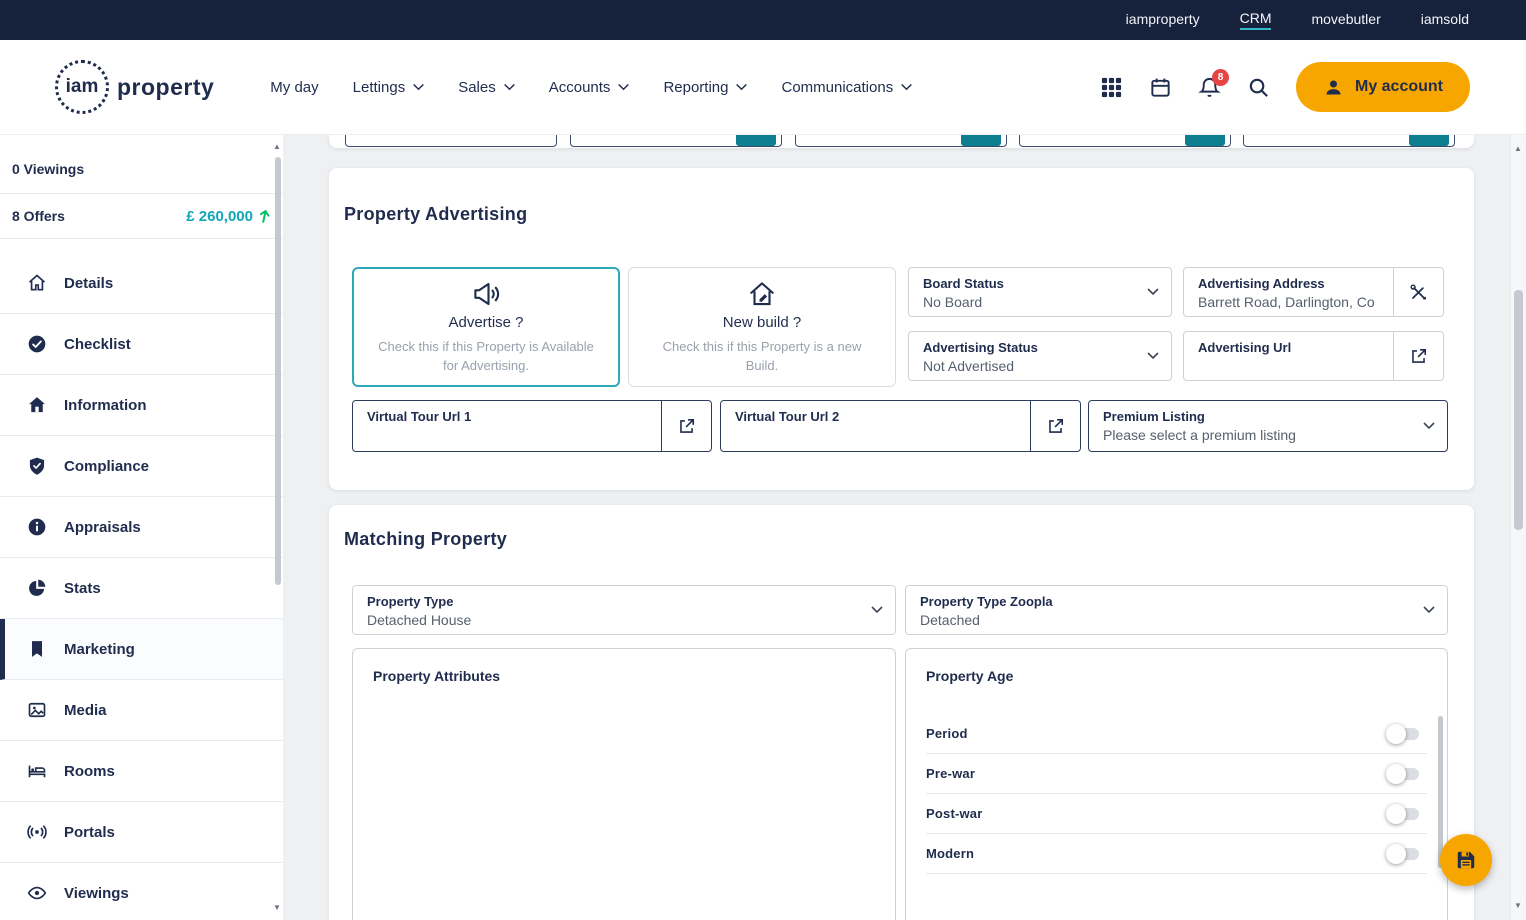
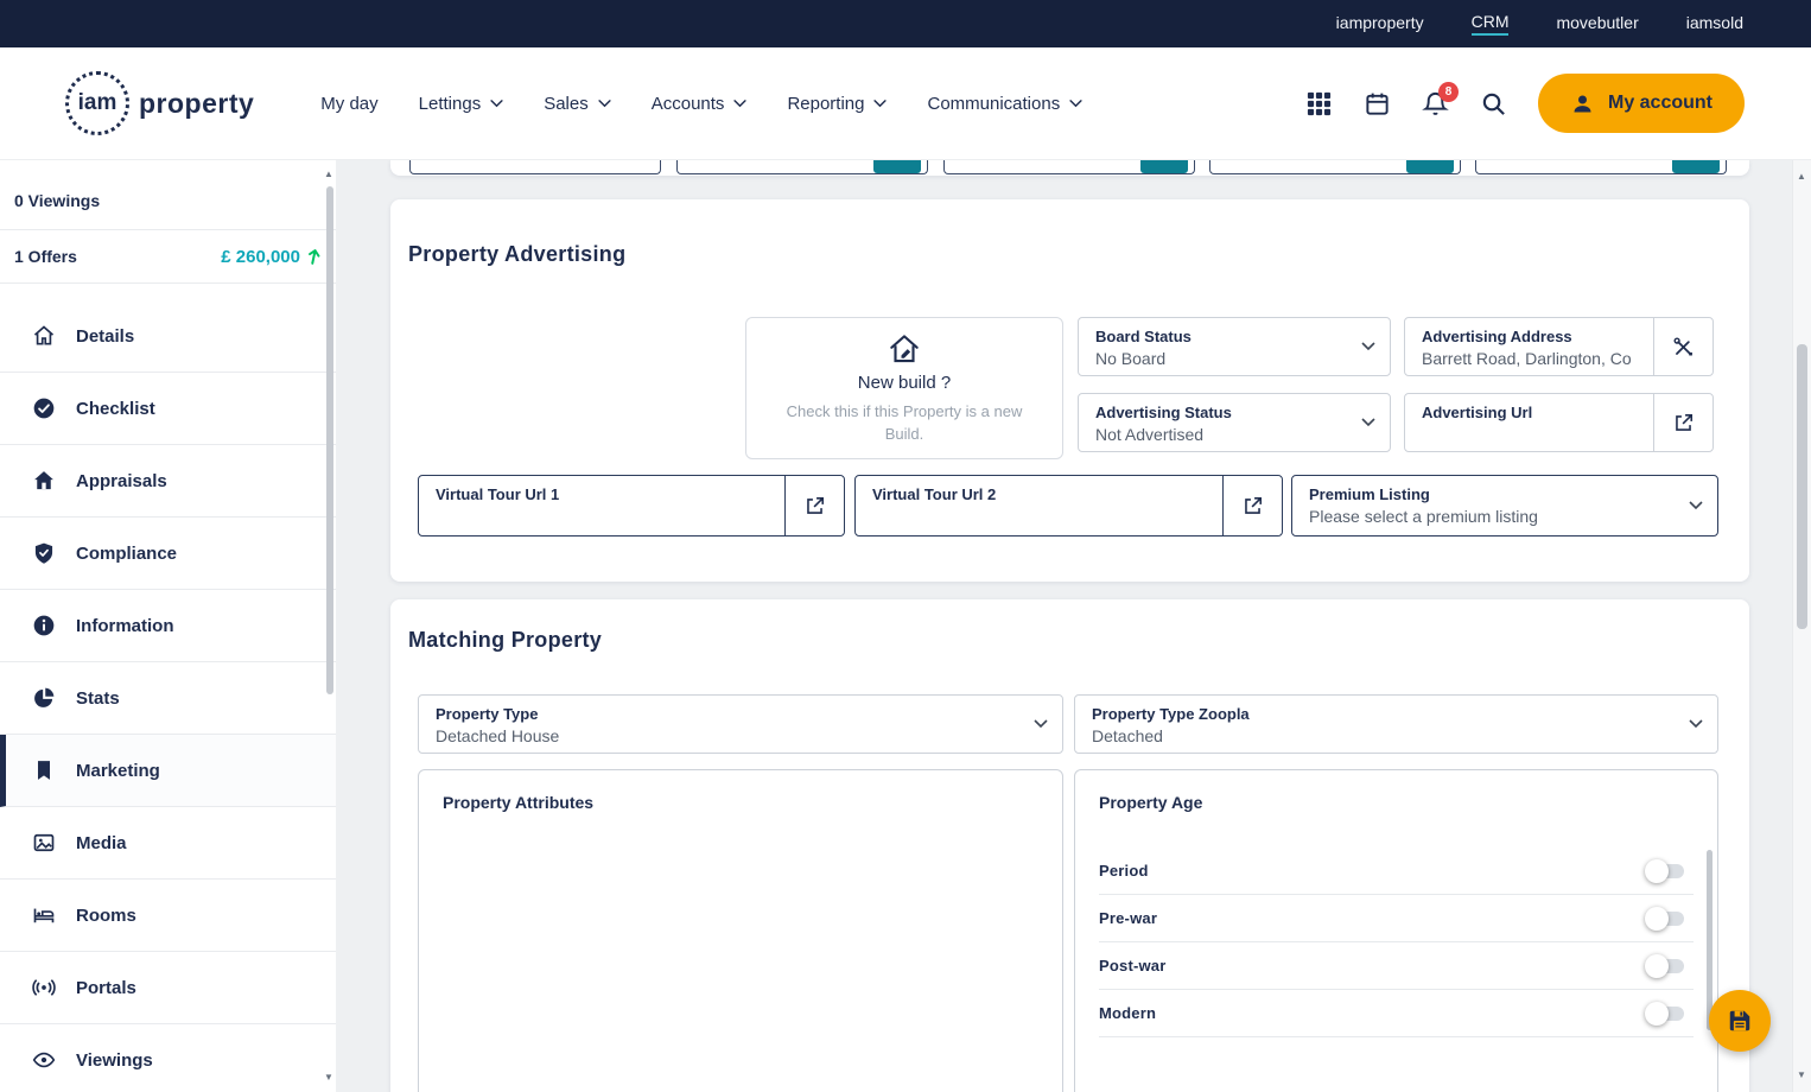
  iamproperty
  CRM
  movebutler
  iamsold
  iam
  property
  My day
  Lettings
  Sales
  Accounts
  Reporting
  Communications
  8
  My account
  0 Viewings
- 8 Offers
+ 1 Offers
  £ 260,000
  Details
  Checklist
- Information
+ Appraisals
  Compliance
- Appraisals
+ Information
  Stats
  Marketing
  Media
  Rooms
  Portals
  Viewings
  ▲
  ▼
  Property Advertising
- Advertise ?
- Check this if this Property is Available for Advertising.
  New build ?
  Check this if this Property is a new Build.
  Board Status
  No Board
  Advertising Address
  Barrett Road, Darlington, Co
  Advertising Status
  Not Advertised
  Advertising Url
  Virtual Tour Url 1
  Virtual Tour Url 2
  Premium Listing
  Please select a premium listing
  Matching Property
  Property Type
  Detached House
  Property Type Zoopla
  Detached
  Property Attributes
  Property Age
  Period
  Pre-war
  Post-war
  Modern
  ▲
  ▼
